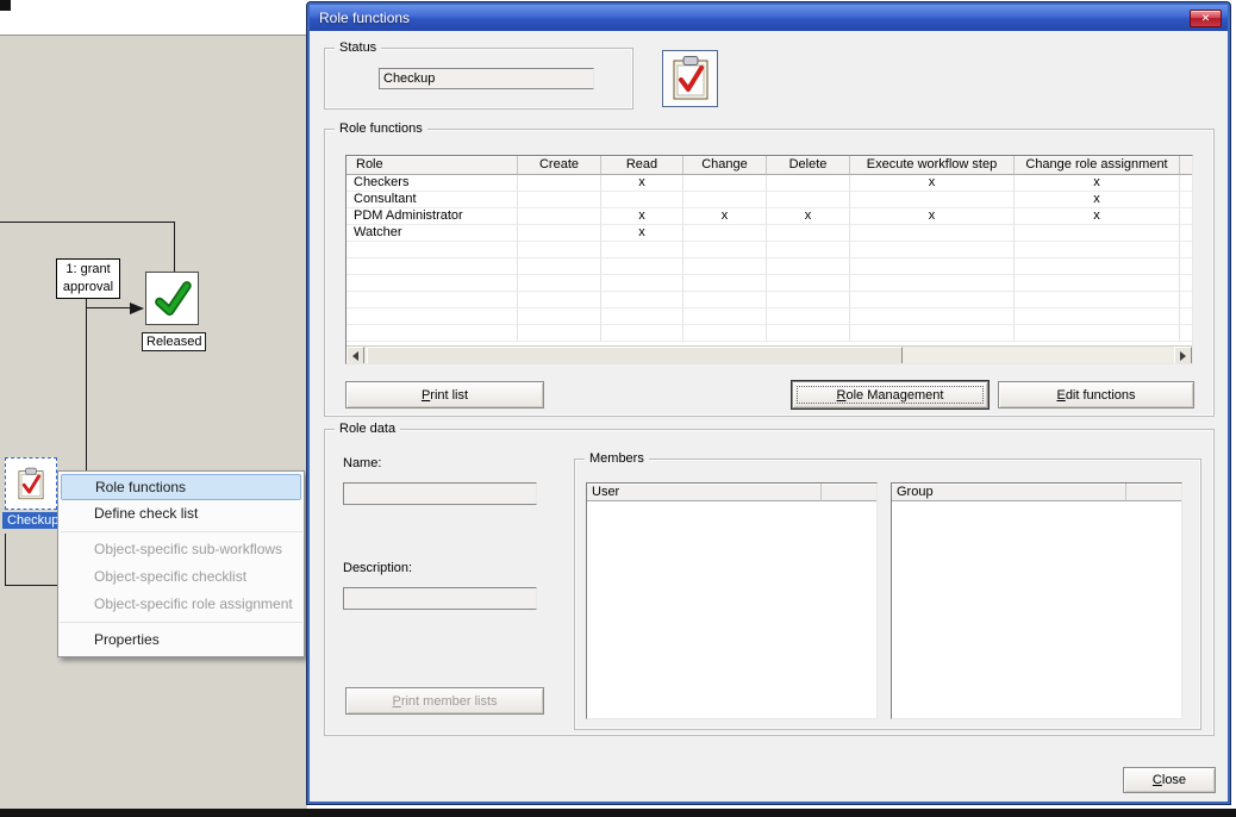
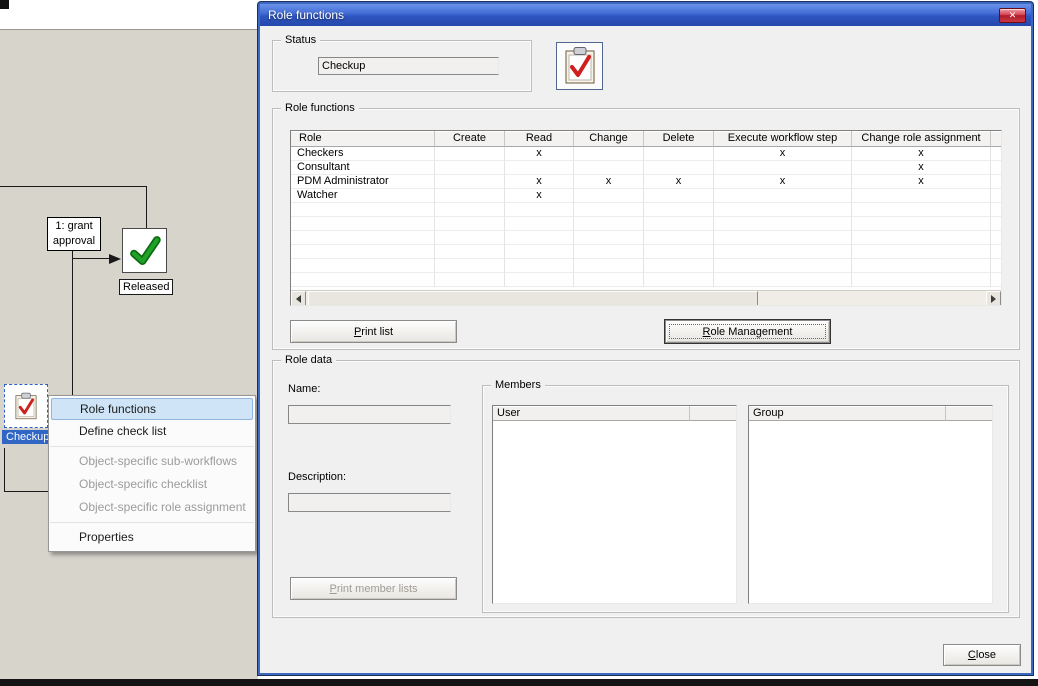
  1: grant approval
  Released
  Checkup
  Role functions
  Define check list
  Object-specific sub-workflows
  Object-specific checklist
  Object-specific role assignment
  Properties
  Role functions
  ✕
  Status
  Checkup
  Role functions
  Role
  Create
  Read
  Change
  Delete
  Execute workflow step
  Change role assignment
  Checkers
  x
  x
  x
  Consultant
  x
  PDM Administrator
  x
  x
  x
  x
  x
  Watcher
  x
  P
  rint list
  R
  ole Management
- E
- dit functions
  Role data
  Name:
  Description:
  P
  rint member lists
  Members
  User
  Group
  C
  lose
